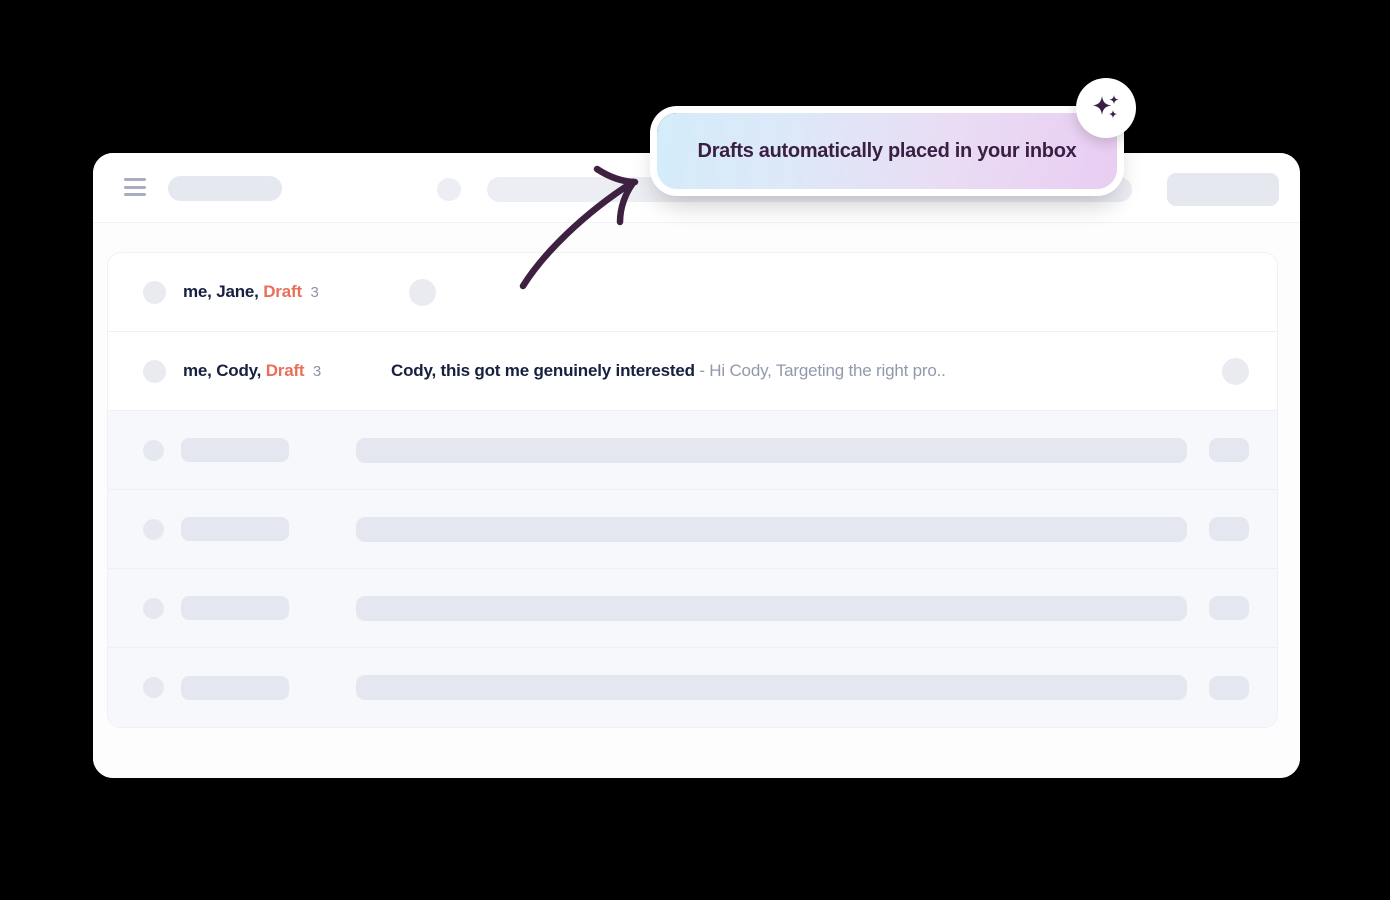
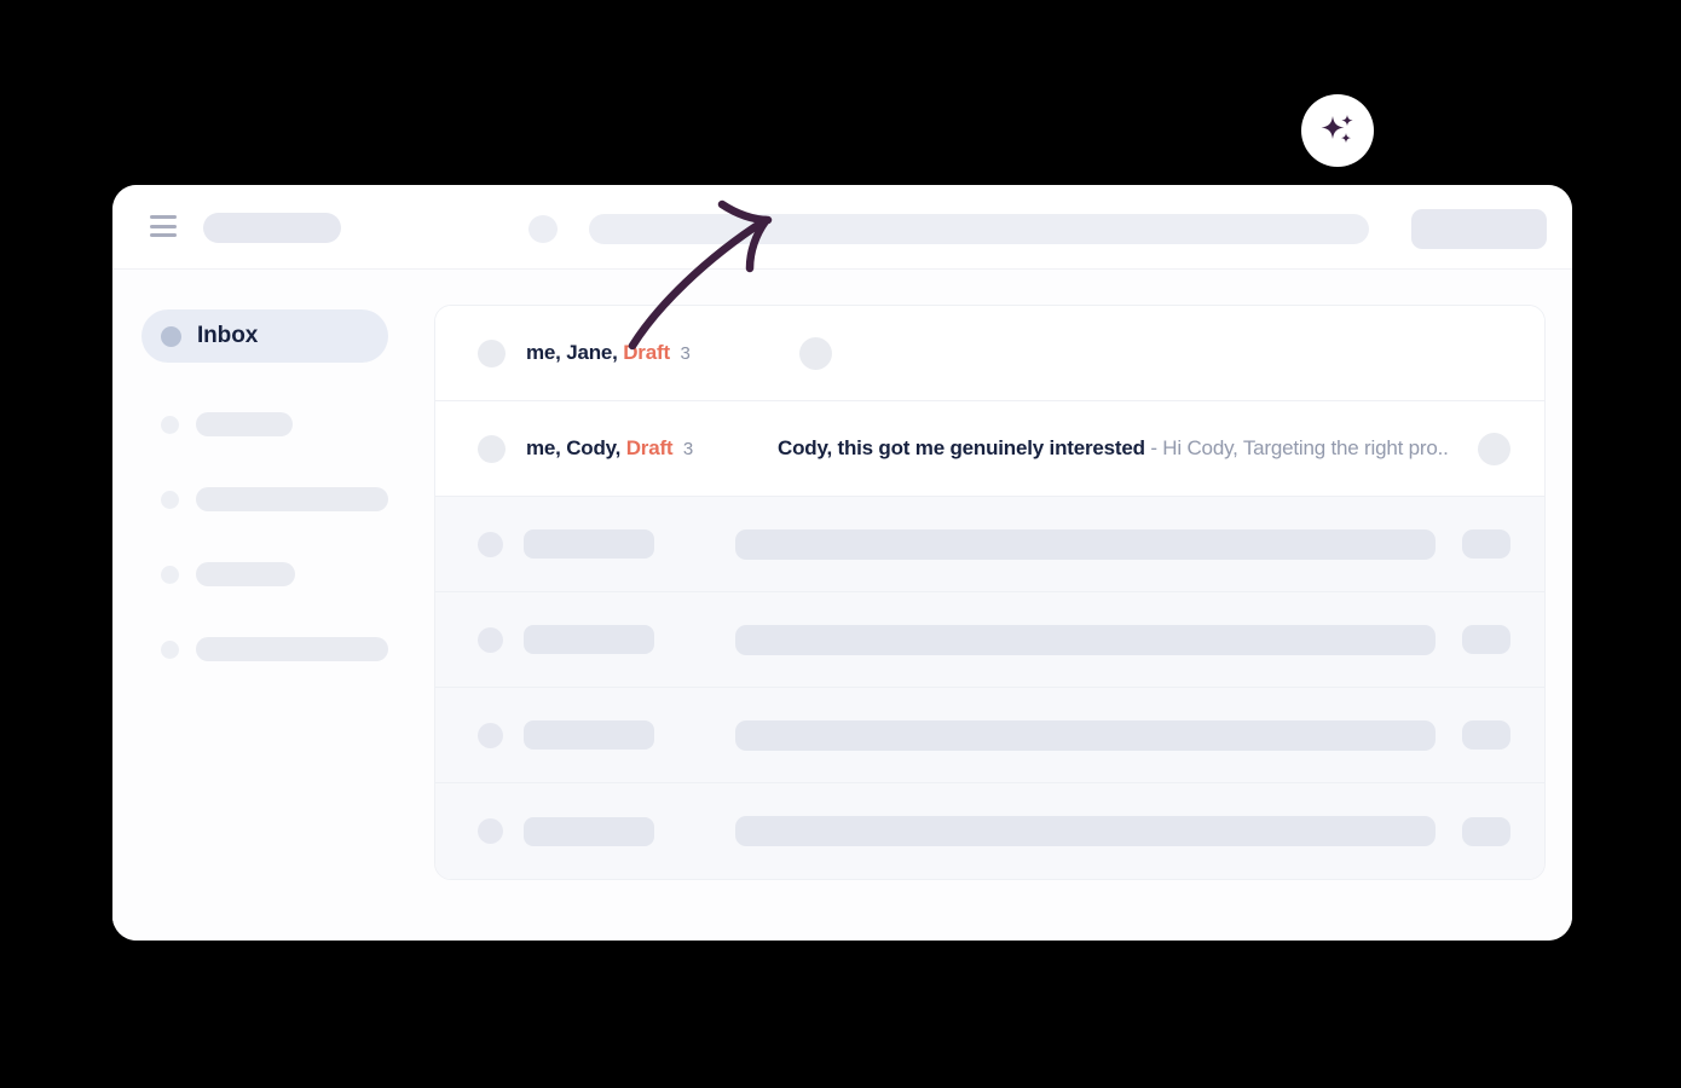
+ Inbox
  me, Jane, Draft 3
  me, Cody, Draft 3
  Cody, this got me genuinely interested - Hi Cody, Targeting the right pro..
- Drafts automatically placed in your inbox
